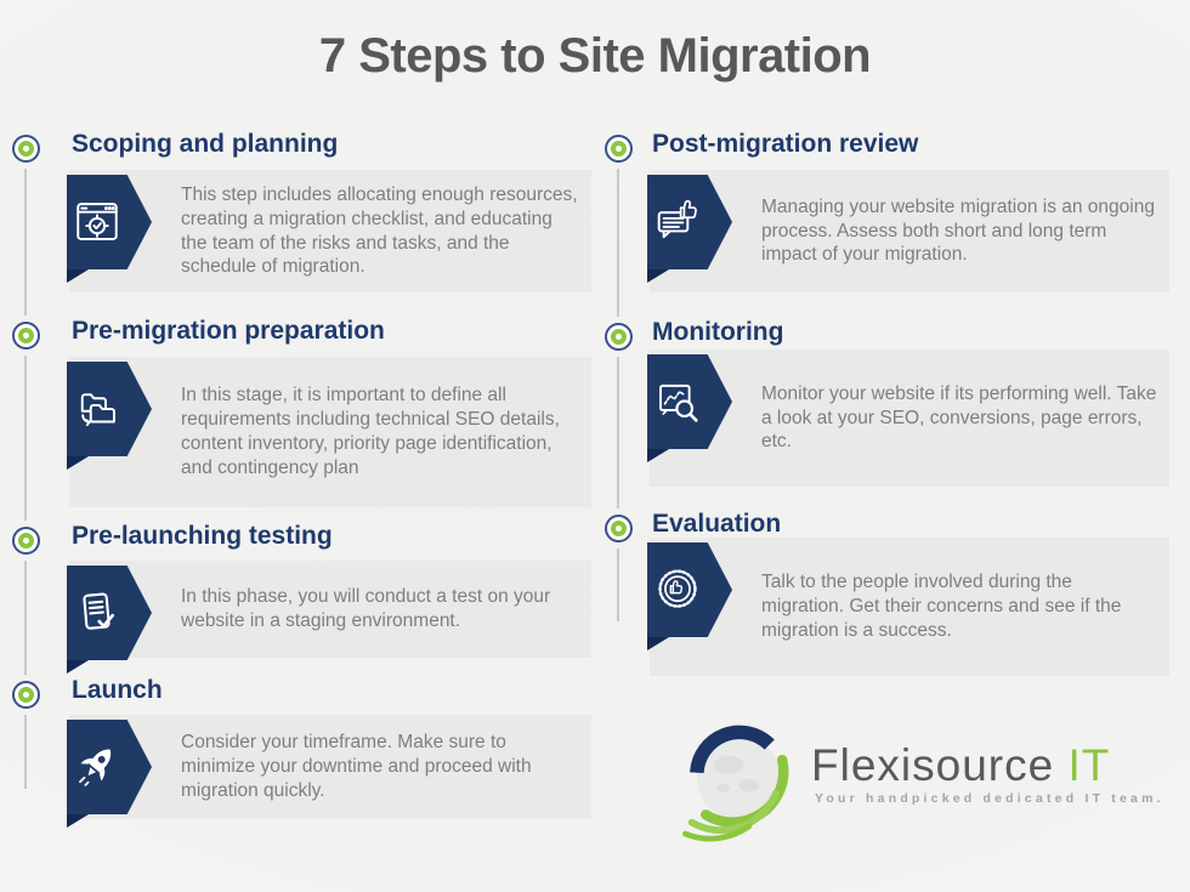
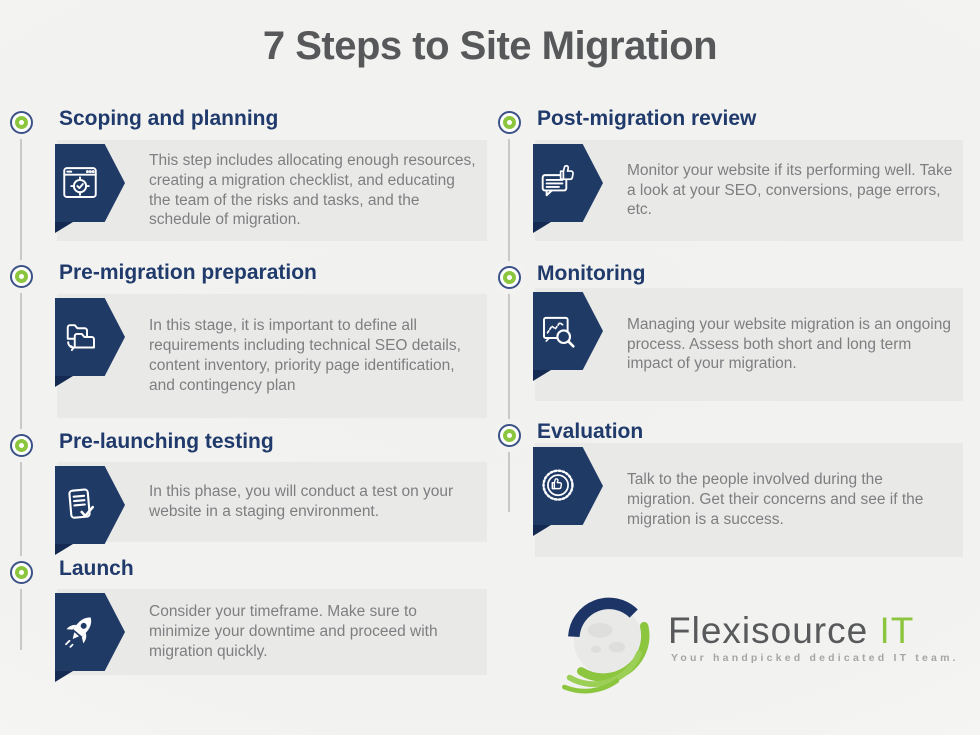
  7 Steps to Site Migration
  Scoping and planning
  This step includes allocating enough resources, creating a migration checklist, and educating the team of the risks and tasks, and the schedule of migration.
  Pre-migration preparation
  In this stage, it is important to define all requirements including technical SEO details, content inventory, priority page identification, and contingency plan
  Pre-launching testing
  In this phase, you will conduct a test on your website in a staging environment.
  Launch
  Consider your timeframe. Make sure to minimize your downtime and proceed with migration quickly.
  Post-migration review
- Managing your website migration is an ongoing process. Assess both short and long term impact of your migration.
+ Monitor your website if its performing well. Take a look at your SEO, conversions, page errors, etc.
  Monitoring
- Monitor your website if its performing well. Take a look at your SEO, conversions, page errors, etc.
+ Managing your website migration is an ongoing process. Assess both short and long term impact of your migration.
  Evaluation
  Talk to the people involved during the migration. Get their concerns and see if the migration is a success.
  Flexisource IT
  Your handpicked dedicated IT team.
